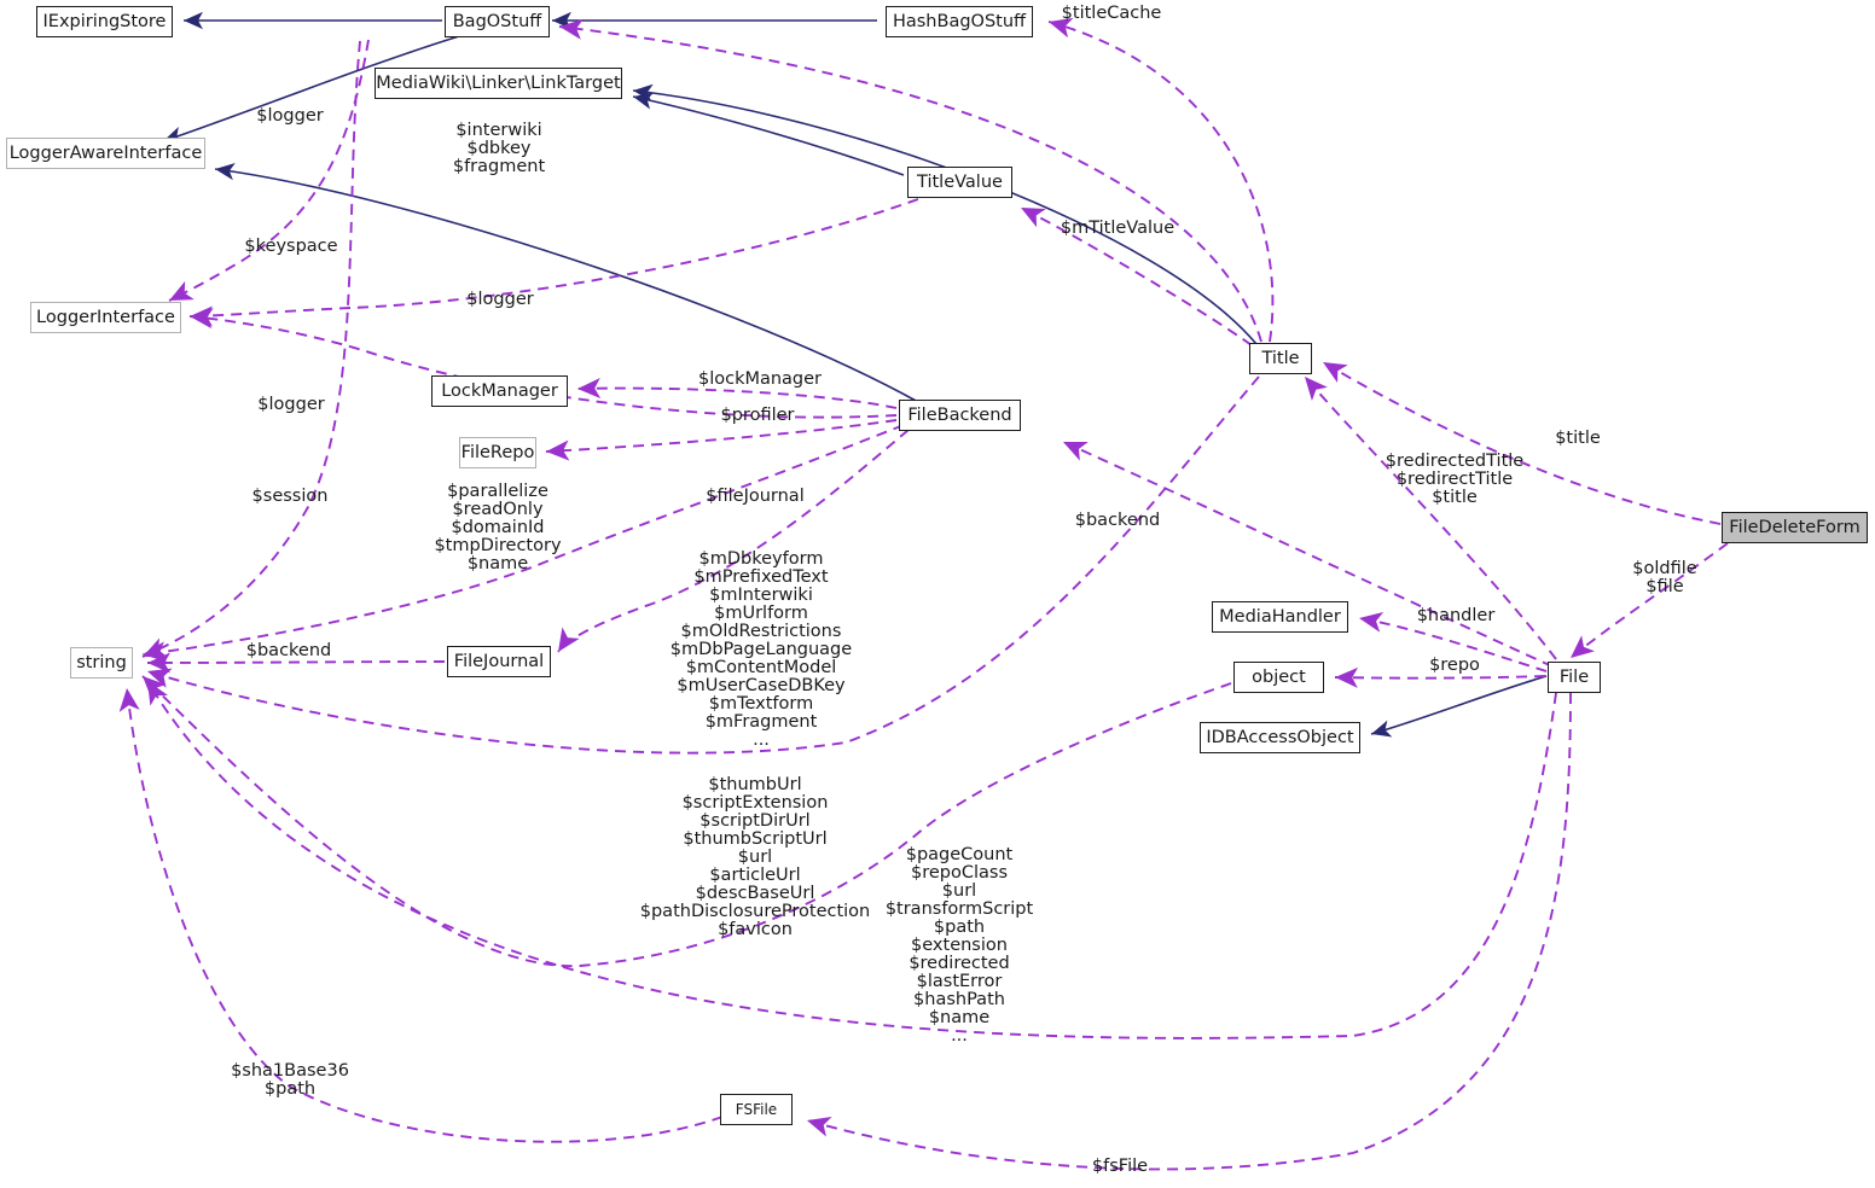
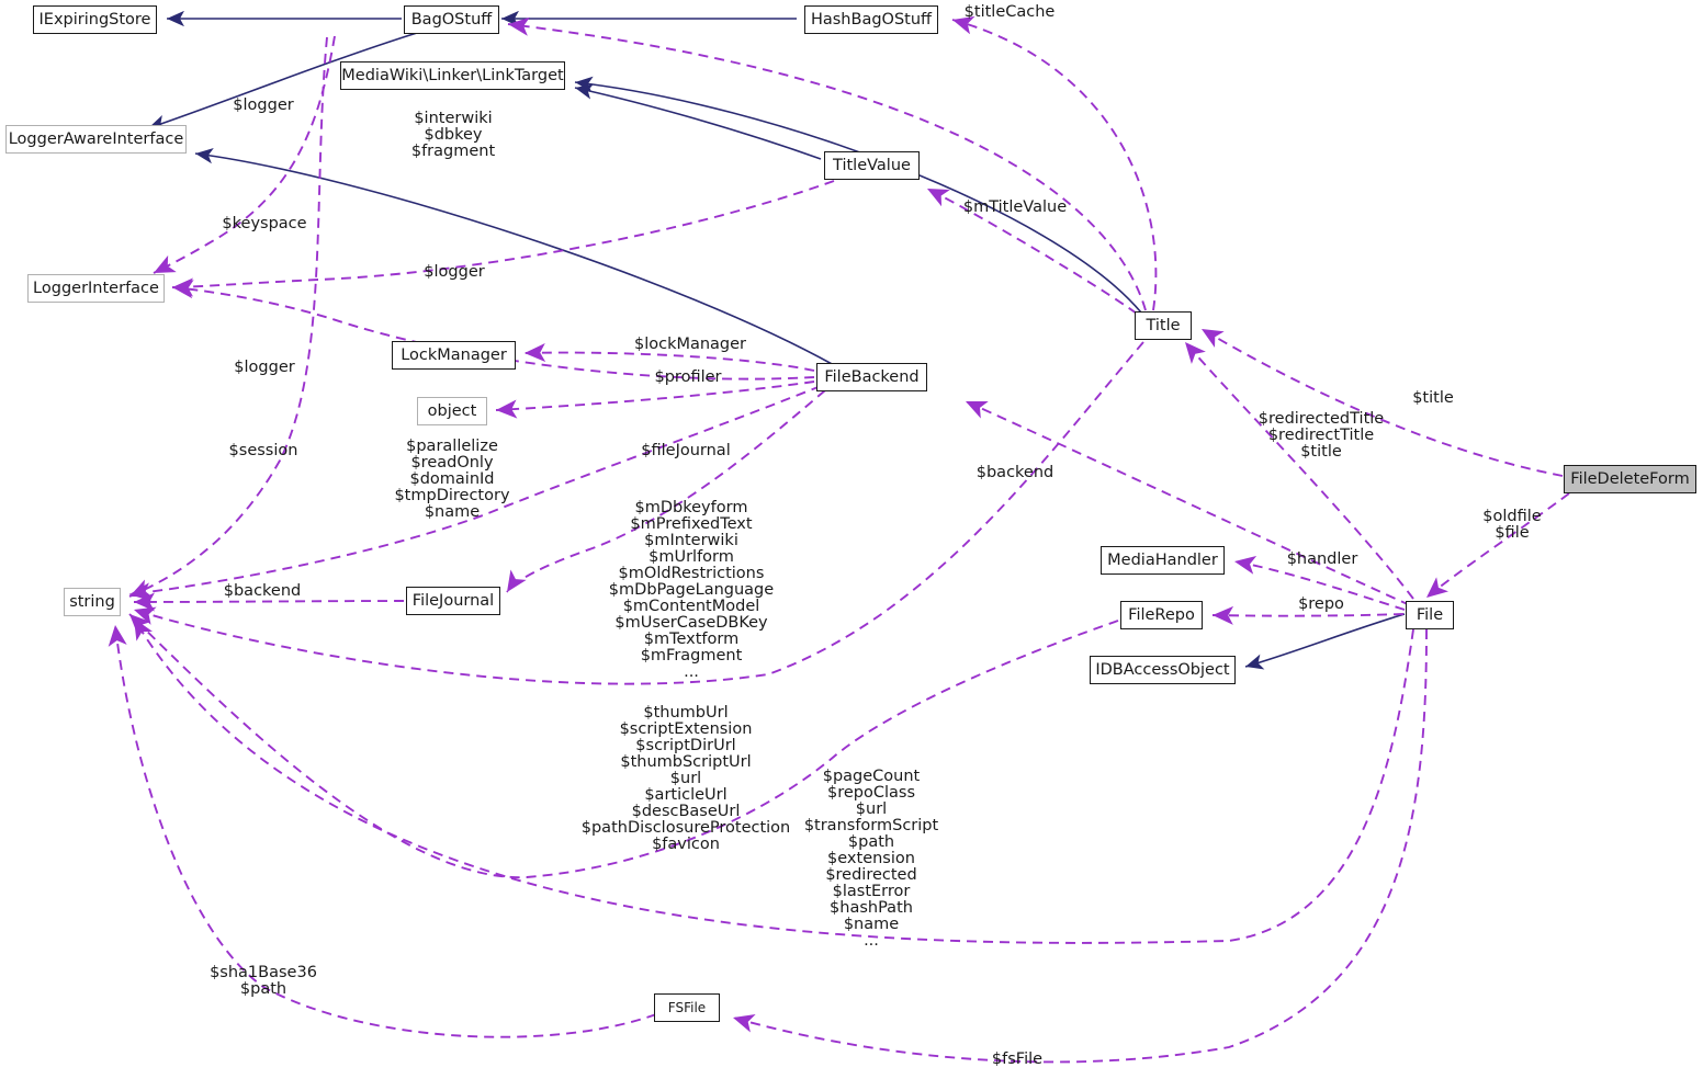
  IExpiringStore
  BagOStuff
  HashBagOStuff
  MediaWiki\Linker\LinkTarget
  LoggerAwareInterface
  TitleValue
  LoggerInterface
  Title
  LockManager
  FileBackend
- FileRepo
+ object
  FileDeleteForm
  MediaHandler
  string
  FileJournal
- object
+ FileRepo
  File
  IDBAccessObject
  FSFile
  $titleCache
  $logger
  $interwiki
  $dbkey
  $fragment
  $mTitleValue
  $keyspace
  $logger
  $lockManager
  $logger
  $profiler
  $title
  $redirectedTitle
  $redirectTitle
  $title
  $parallelize
  $readOnly
  $domainId
  $tmpDirectory
  $name
  $session
  $fileJournal
  $backend
  $mDbkeyform
  $mPrefixedText
  $mInterwiki
  $mUrlform
  $mOldRestrictions
  $mDbPageLanguage
  $mContentModel
  $mUserCaseDBKey
  $mTextform
  $mFragment
  ...
  $oldfile
  $file
  $handler
  $backend
  $repo
  $thumbUrl
  $scriptExtension
  $scriptDirUrl
  $thumbScriptUrl
  $url
  $articleUrl
  $descBaseUrl
  $pathDisclosureProtection
  $favicon
  $pageCount
  $repoClass
  $url
  $transformScript
  $path
  $extension
  $redirected
  $lastError
  $hashPath
  $name
  ...
  $sha1Base36
  $path
  $fsFile
